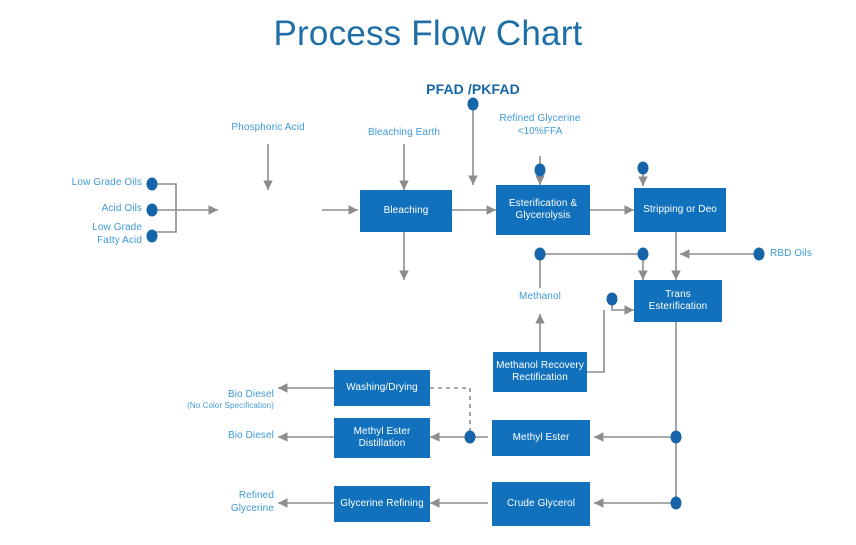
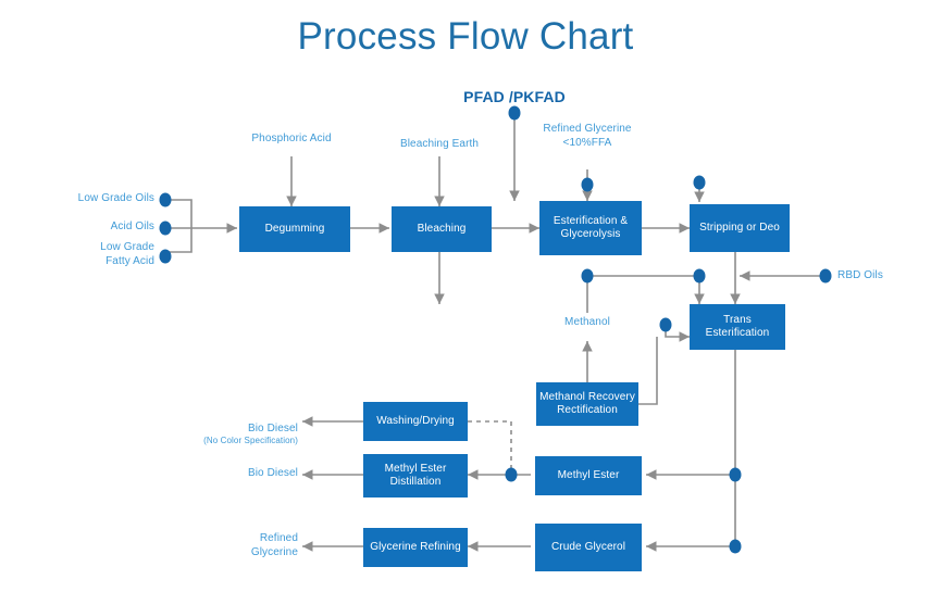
  Process Flow Chart
  Low Grade Oils
  Acid Oils
  Low Grade
  Fatty Acid
  Phosphoric Acid
  Bleaching Earth
  PFAD /PKFAD
  Refined Glycerine
  <10%FFA
  RBD Oils
  Methanol
  Bio Diesel
  (No Color Specification)
  Bio Diesel
  Refined
  Glycerine
+ Degumming
  Bleaching
  Esterification & Glycerolysis
  Stripping or Deo
  Trans Esterification
  Methanol Recovery Rectification
  Washing/Drying
  Methyl Ester Distillation
  Methyl Ester
  Glycerine Refining
  Crude Glycerol
